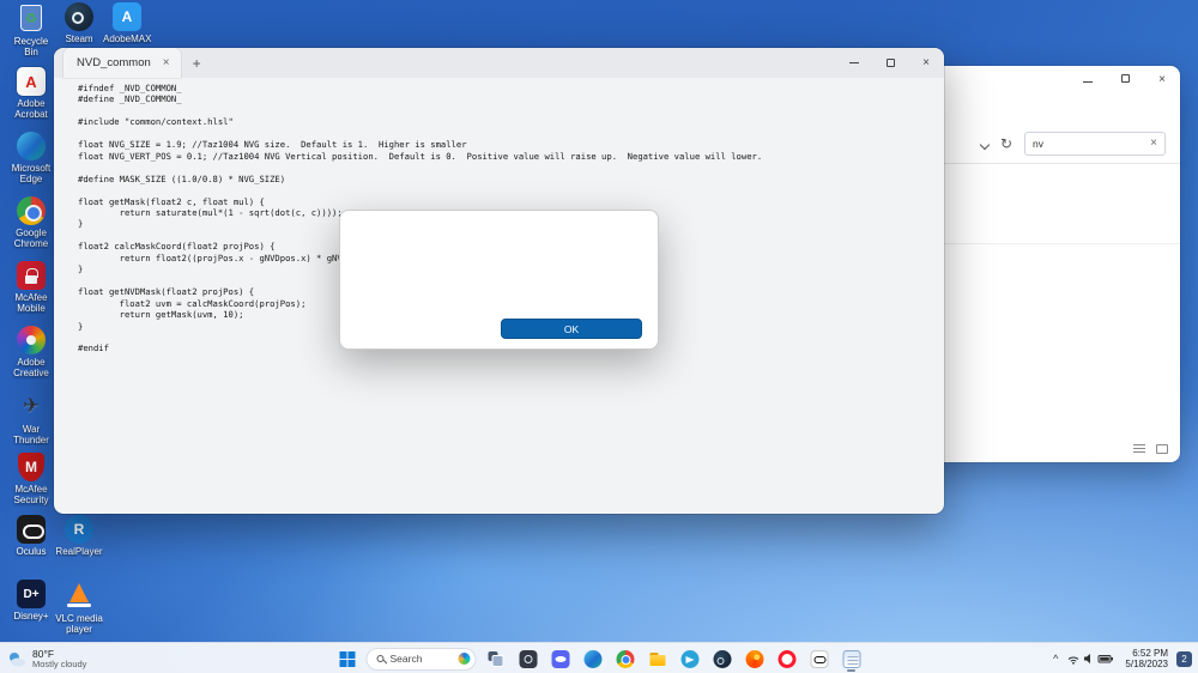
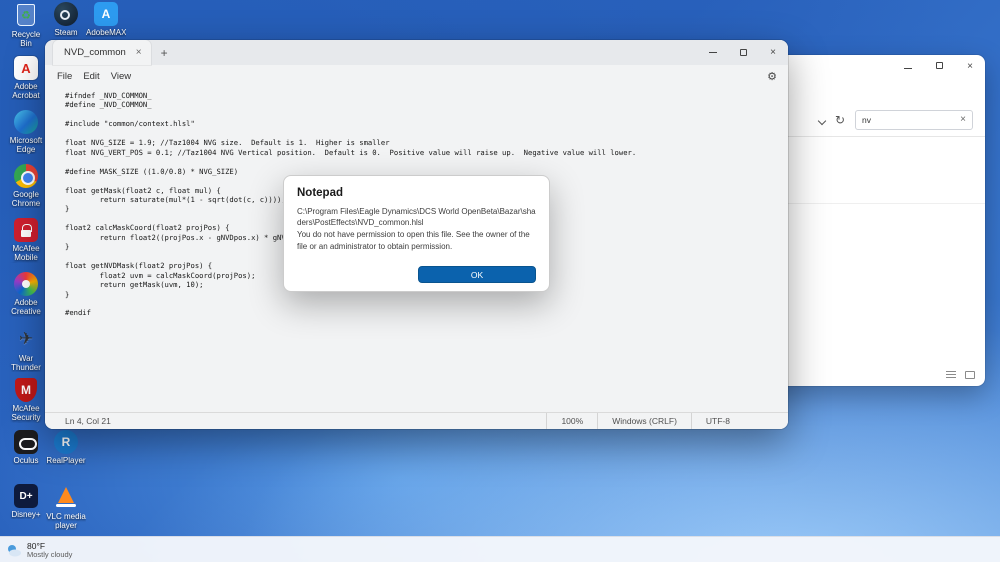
  ♻
  Recycle Bin
  Steam
  A
  AdobeMAX
  A
  Adobe Acrobat
  Microsoft Edge
  Google Chrome
  Adobe Creative
  ✈
  War Thunder
  M
  McAfee Security
  Oculus
  R
  RealPlayer
  D+
  Disney+
  VLC media player
  ×
  ↻
  nv
  ×
  NVD_common
  ×
  +
  ×
+ File
+ Edit
+ View
+ ⚙
  #ifndef _NVD_COMMON_
  #define _NVD_COMMON_
  #include "common/context.hlsl"
  float NVG_SIZE = 1.9; //Taz1004 NVG size. Default is 1. Higher is smaller
  float NVG_VERT_POS = 0.1; //Taz1004 NVG Vertical position. Default is 0. Positive value will raise up. Negative value will lower.
  #define MASK_SIZE ((1.0/0.8) * NVG_SIZE)
  float getMask(float2 c, float mul) {
  return saturate(mul*(1 - sqrt(dot(c, c))))
  }
  float2 calcMaskCoord(float2 projPos) {
  return float2((projPos.x - gNVDpos.x) * gN
  }
  float getNVDMask(float2 projPos) {
  float2 uvm = calcMaskCoord(projPos);
  return getMask(uvm, 10);
  }
  #endif
+ Ln 4, Col 21
+ 100%
+ Windows (CRLF)
+ UTF-8
+ Notepad
+ C:\Program Files\Eagle Dynamics\DCS World OpenBeta\Bazar\shaders\PostEffects\NVD_common.hlsl
+ You do not have permission to open this file. See the owner of the file or an administrator to obtain permission.
  OK
  80°F
  Mostly cloudy
- Search
- ^
- 6:52 PM
- 5/18/2023
- 2
